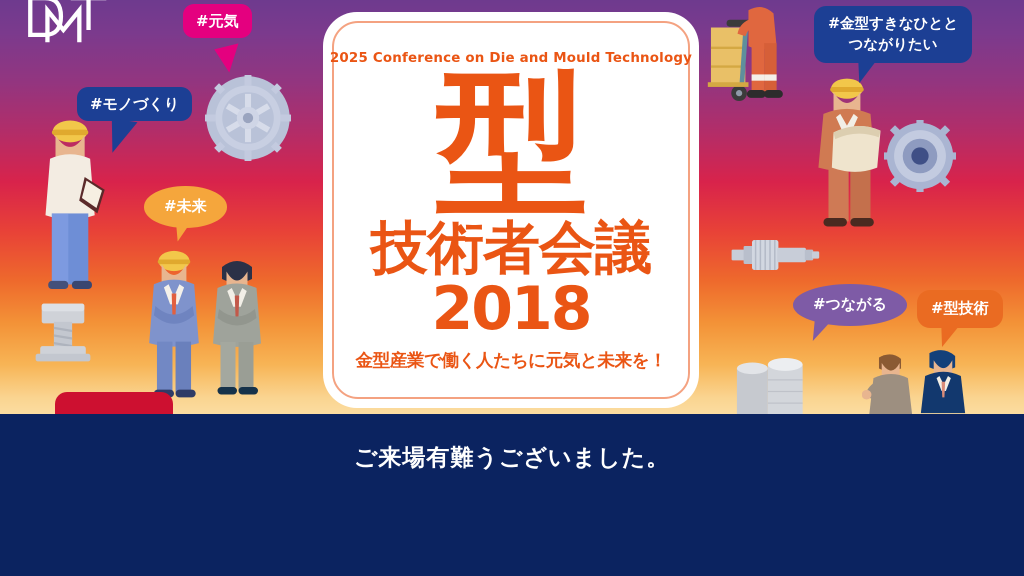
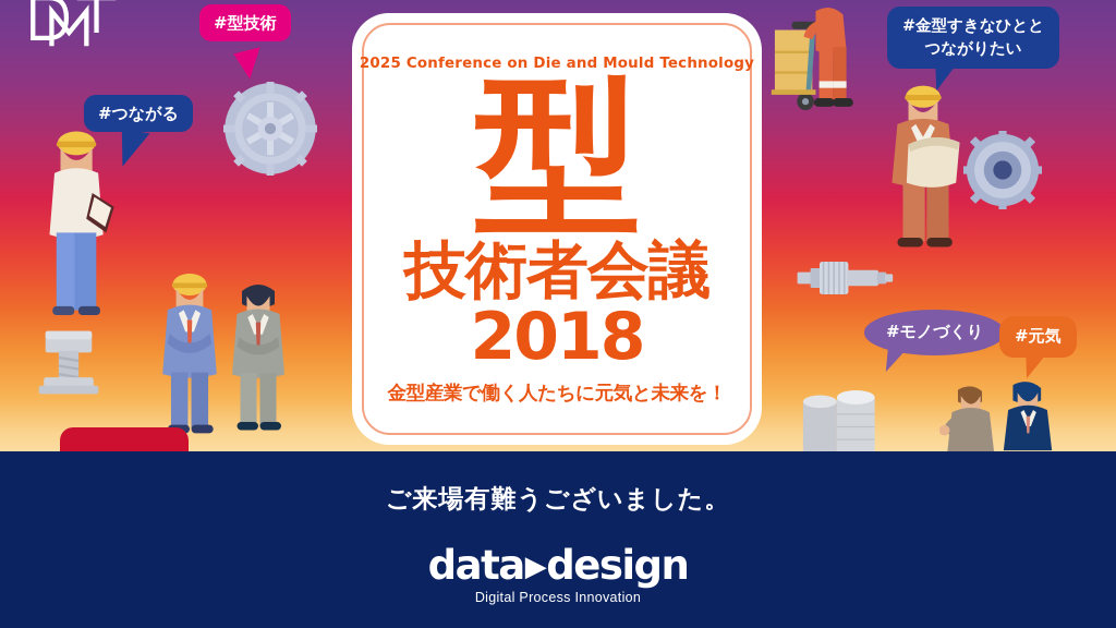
  2025 Conference on Die and Mould Technology
  型
  技術者会議
  2018
  金型産業で働く人たちに元気と未来を！
- #元気
+ #型技術
- #モノづくり
+ #つながる
- #未来
  #金型すきなひとと
  つながりたい
- #つながる
+ #モノづくり
- #型技術
+ #元気
  ご来場有難うございました。
+ data▶design
+ Digital Process Innovation
